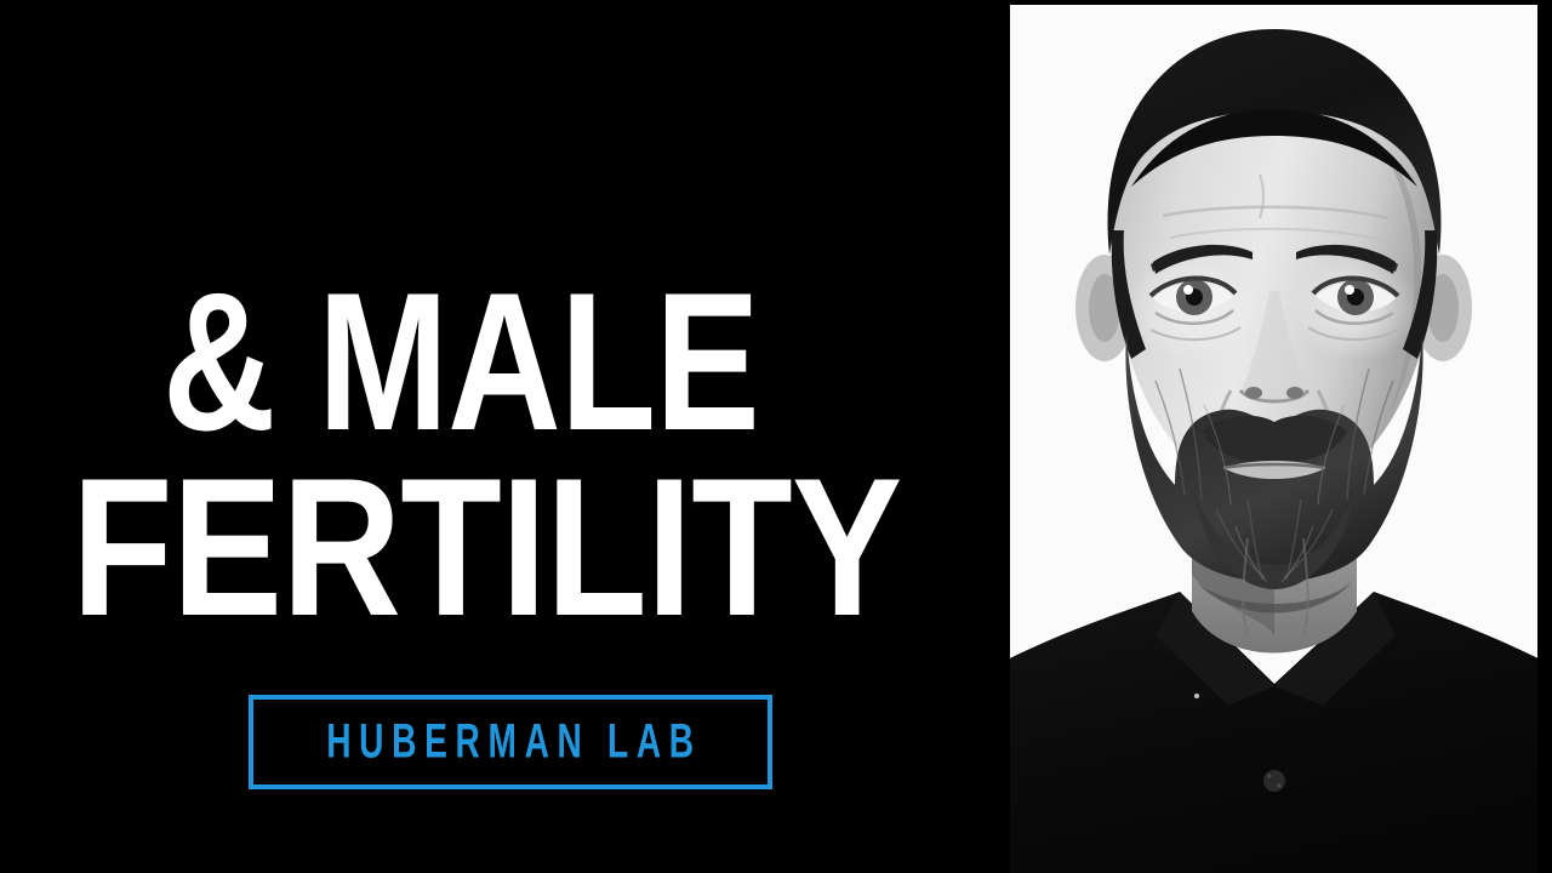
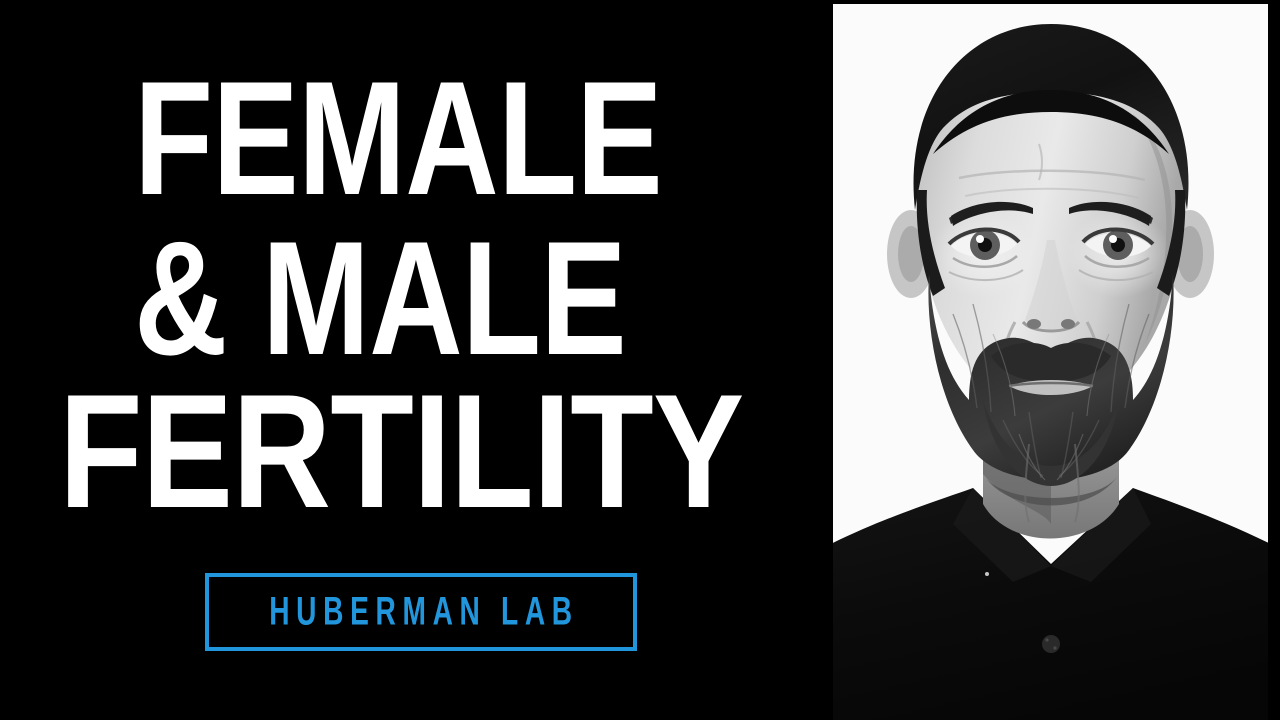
+ FEMALE
  & MALE
  FERTILITY
  HUBERMAN LAB
